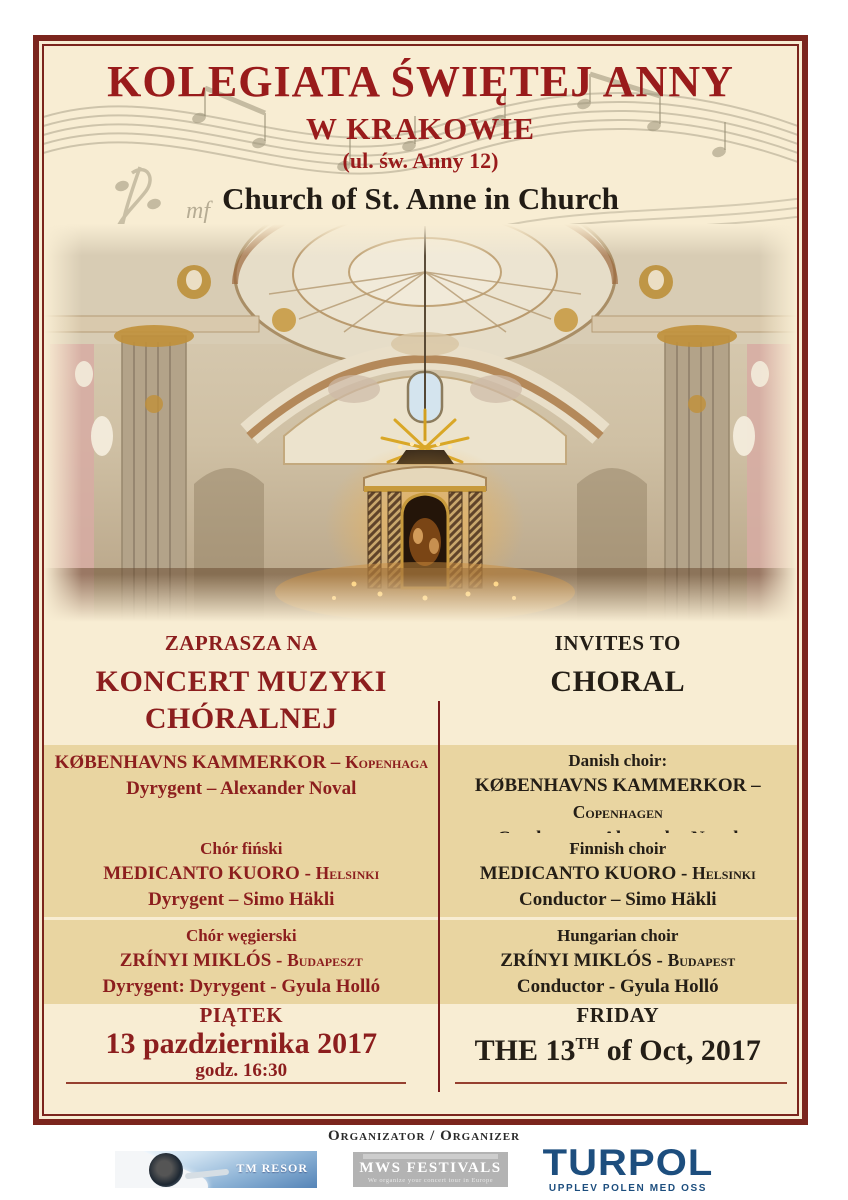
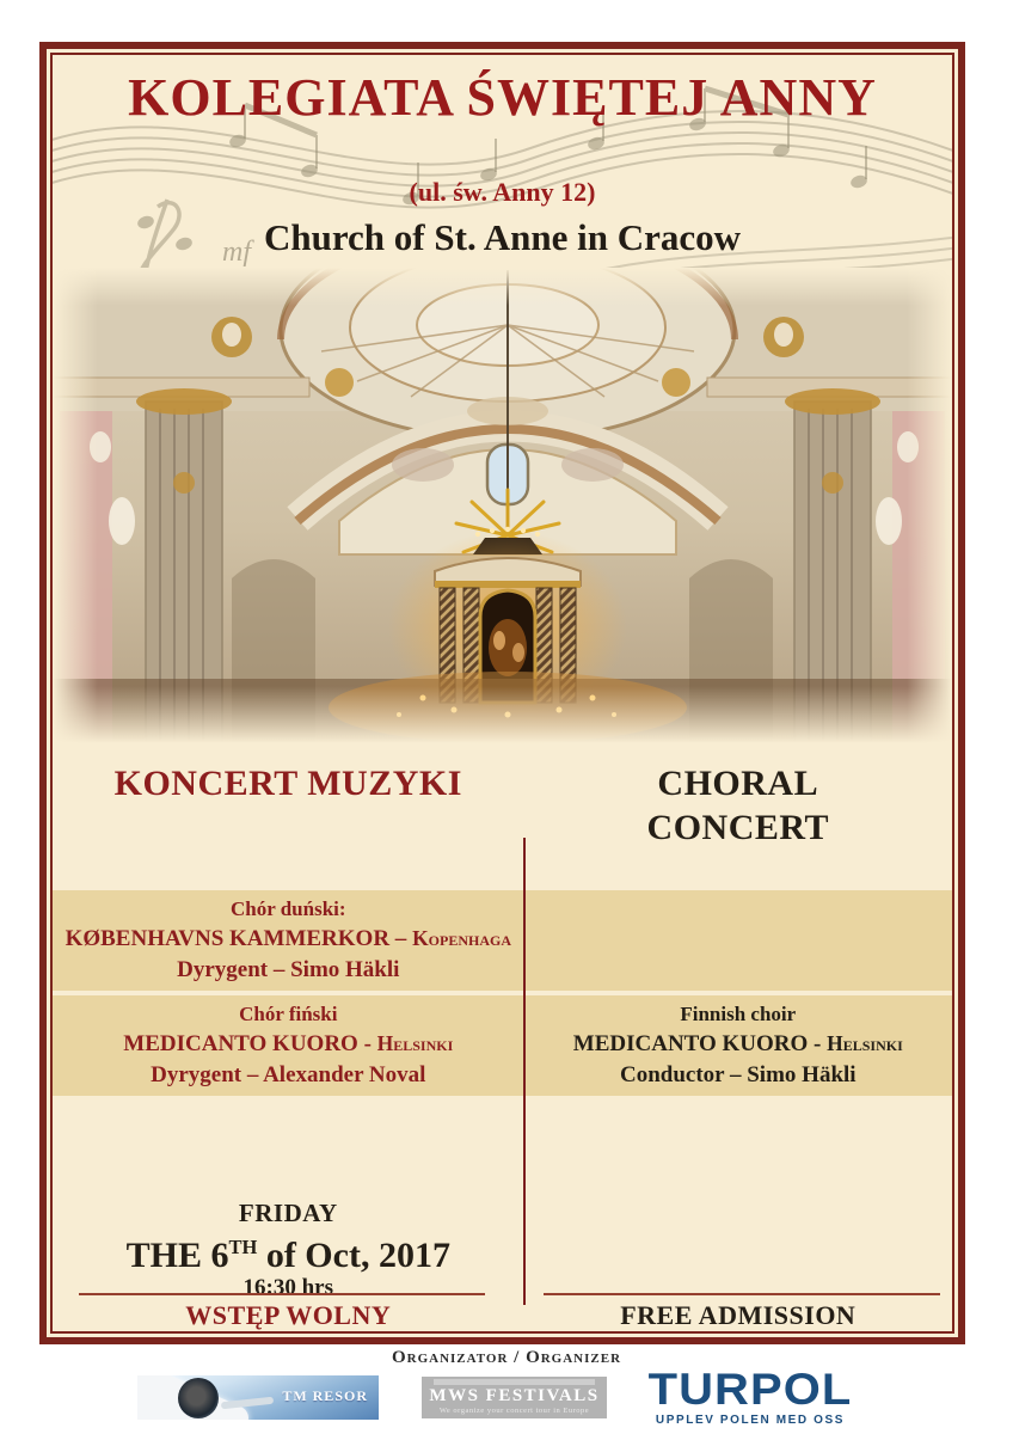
  mf
  KOLEGIATA ŚWIĘTEJ ANNY
- W KRAKOWIE
  (ul. św. Anny 12)
- Church of St. Anne in Church
+ Church of St. Anne in Cracow
- ZAPRASZA NA
  KONCERT MUZYKI
- CHÓRALNEJ
- INVITES TO
  CHORAL
+ CONCERT
+ Chór duński:
  KØBENHAVNS KAMMERKOR – Kopenhaga
- Dyrygent – Alexander Noval
+ Dyrygent – Simo Häkli
- Danish choir:
- KØBENHAVNS KAMMERKOR – Copenhagen
  Chór fiński
  MEDICANTO KUORO - Helsinki
- Dyrygent – Simo Häkli
+ Dyrygent – Alexander Noval
  Finnish choir
  MEDICANTO KUORO - Helsinki
  Conductor – Simo Häkli
- Chór węgierski
- ZRÍNYI MIKLÓS - Budapeszt
- Dyrygent: Dyrygent - Gyula Holló
- Hungarian choir
- ZRÍNYI MIKLÓS - Budapest
- Conductor - Gyula Holló
- PIĄTEK
- 13 pazdziernika 2017
- godz. 16:30
  FRIDAY
- THE 13TH of Oct, 2017
+ THE 6TH of Oct, 2017
+ 16:30 hrs
+ WSTĘP WOLNY
+ FREE ADMISSION
  Organizator / Organizer
  TM RESOR
  MWS FESTIVALS
  TURPOL
  UPPLEV POLEN MED OSS
